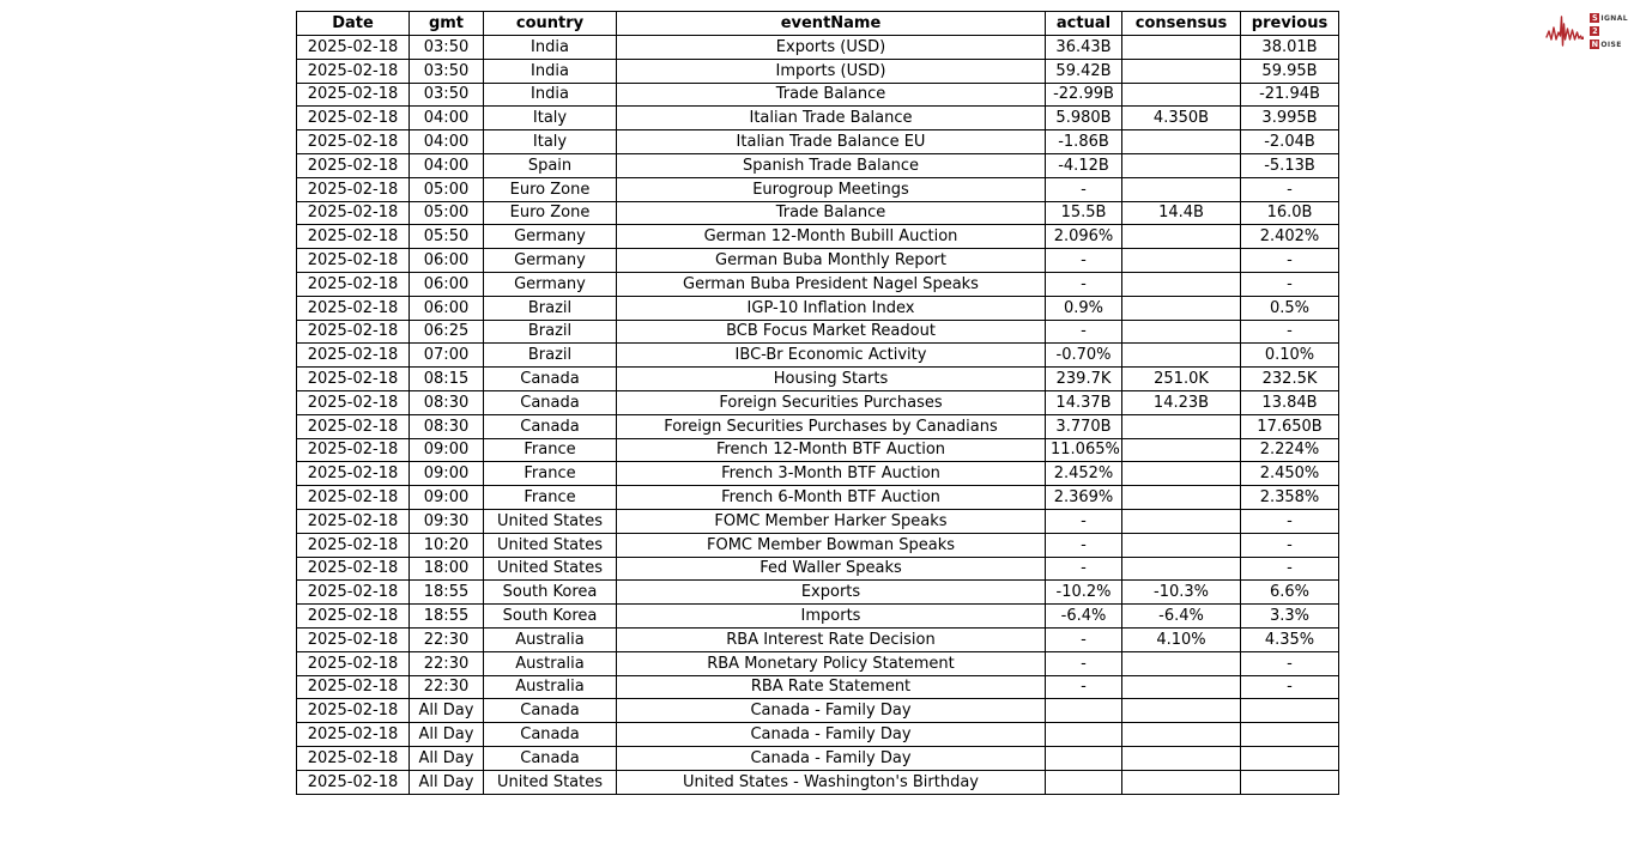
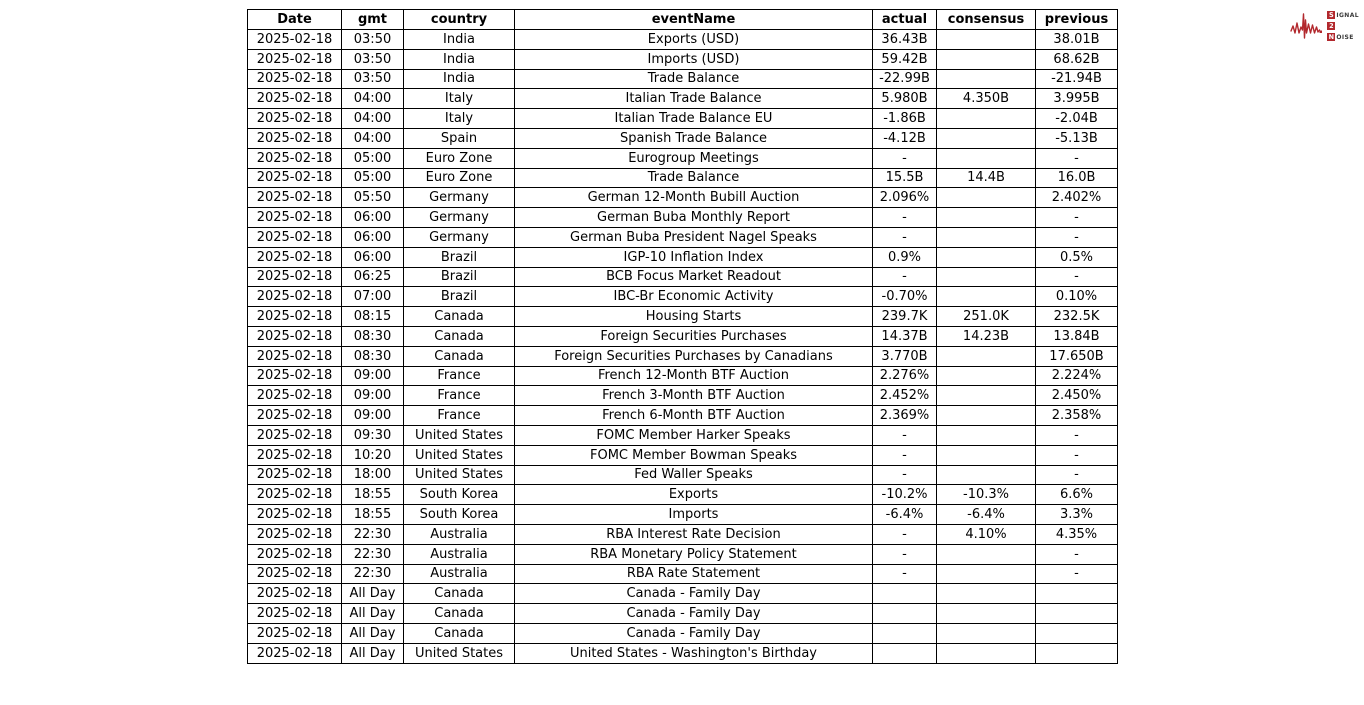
  Date	gmt	country	eventName	actual	consensus	previous
  2025-02-18	03:50	India	Exports (USD)	36.43B		38.01B
- 2025-02-18	03:50	India	Imports (USD)	59.42B		59.95B
+ 2025-02-18	03:50	India	Imports (USD)	59.42B		68.62B
  2025-02-18	03:50	India	Trade Balance	-22.99B		-21.94B
  2025-02-18	04:00	Italy	Italian Trade Balance	5.980B	4.350B	3.995B
  2025-02-18	04:00	Italy	Italian Trade Balance EU	-1.86B		-2.04B
  2025-02-18	04:00	Spain	Spanish Trade Balance	-4.12B		-5.13B
  2025-02-18	05:00	Euro Zone	Eurogroup Meetings	-		-
  2025-02-18	05:00	Euro Zone	Trade Balance	15.5B	14.4B	16.0B
  2025-02-18	05:50	Germany	German 12-Month Bubill Auction	2.096%		2.402%
  2025-02-18	06:00	Germany	German Buba Monthly Report	-		-
  2025-02-18	06:00	Germany	German Buba President Nagel Speaks	-		-
  2025-02-18	06:00	Brazil	IGP-10 Inflation Index	0.9%		0.5%
  2025-02-18	06:25	Brazil	BCB Focus Market Readout	-		-
  2025-02-18	07:00	Brazil	IBC-Br Economic Activity	-0.70%		0.10%
  2025-02-18	08:15	Canada	Housing Starts	239.7K	251.0K	232.5K
  2025-02-18	08:30	Canada	Foreign Securities Purchases	14.37B	14.23B	13.84B
  2025-02-18	08:30	Canada	Foreign Securities Purchases by Canadians	3.770B		17.650B
- 2025-02-18	09:00	France	French 12-Month BTF Auction	11.065%		2.224%
+ 2025-02-18	09:00	France	French 12-Month BTF Auction	2.276%		2.224%
  2025-02-18	09:00	France	French 3-Month BTF Auction	2.452%		2.450%
  2025-02-18	09:00	France	French 6-Month BTF Auction	2.369%		2.358%
  2025-02-18	09:30	United States	FOMC Member Harker Speaks	-		-
  2025-02-18	10:20	United States	FOMC Member Bowman Speaks	-		-
  2025-02-18	18:00	United States	Fed Waller Speaks	-		-
  2025-02-18	18:55	South Korea	Exports	-10.2%	-10.3%	6.6%
  2025-02-18	18:55	South Korea	Imports	-6.4%	-6.4%	3.3%
  2025-02-18	22:30	Australia	RBA Interest Rate Decision	-	4.10%	4.35%
  2025-02-18	22:30	Australia	RBA Monetary Policy Statement	-		-
  2025-02-18	22:30	Australia	RBA Rate Statement	-		-
  2025-02-18	All Day	Canada	Canada - Family Day
  2025-02-18	All Day	Canada	Canada - Family Day
  2025-02-18	All Day	Canada	Canada - Family Day
  2025-02-18	All Day	United States	United States - Washington's Birthday
  S
  2
  N
